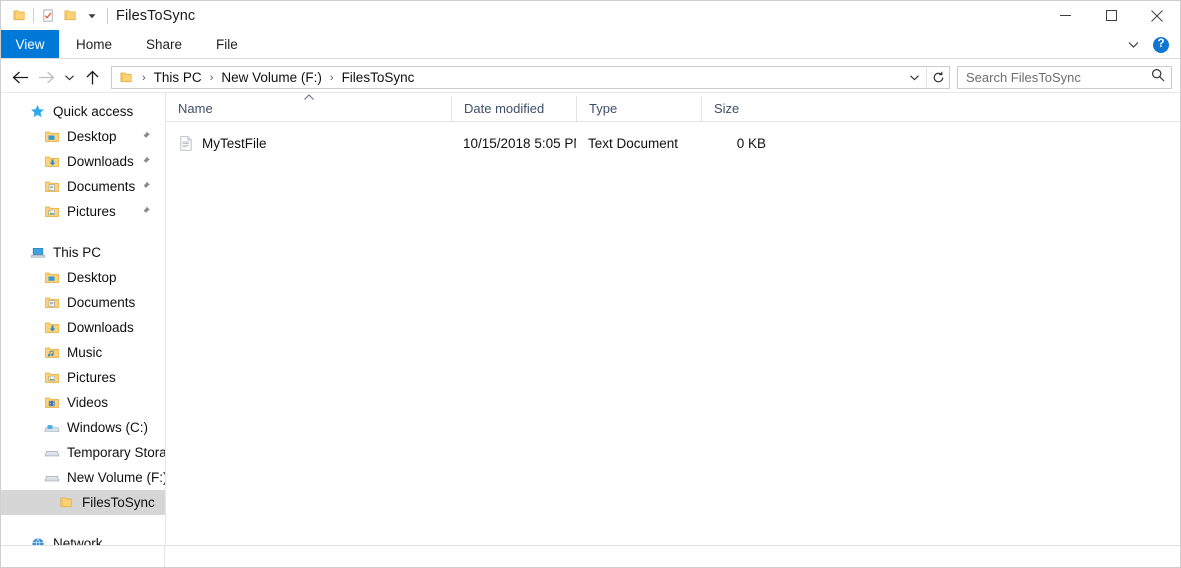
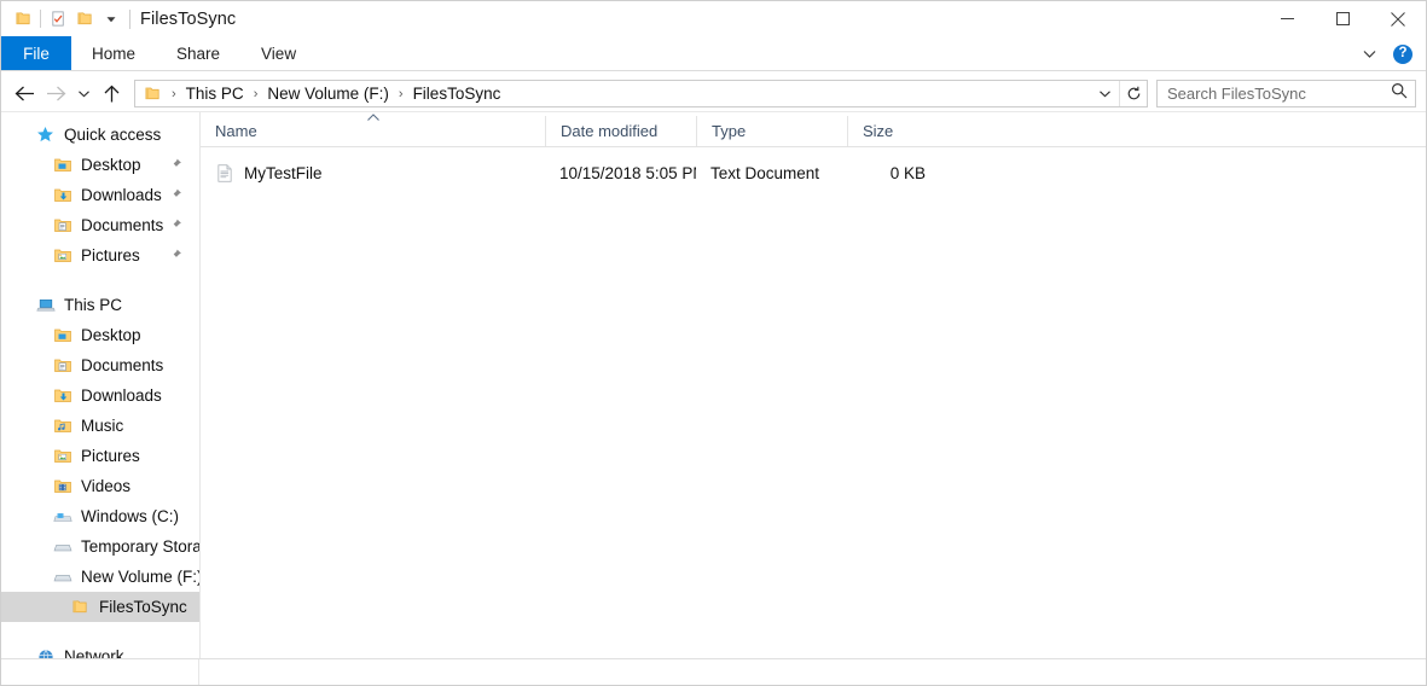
  FilesToSync
- View
+ File
  Home
  Share
- File
+ View
  ?
  ›
  This PC
  ›
  New Volume (F:)
  ›
  FilesToSync
  Search FilesToSync
  Quick access
  Desktop
  Downloads
  Documents
  Pictures
  This PC
  Desktop
  Documents
  Downloads
  Music
  Pictures
  Videos
  Windows (C:)
  Temporary Stora
  New Volume (F:
  FilesToSync
  Network
  Name
  Date modified
  Type
  Size
  MyTestFile
  10/15/2018 5:05 P
  Text Document
  0 KB
